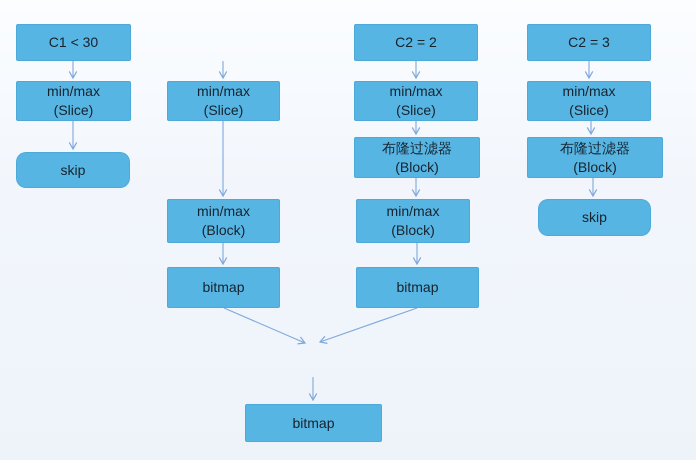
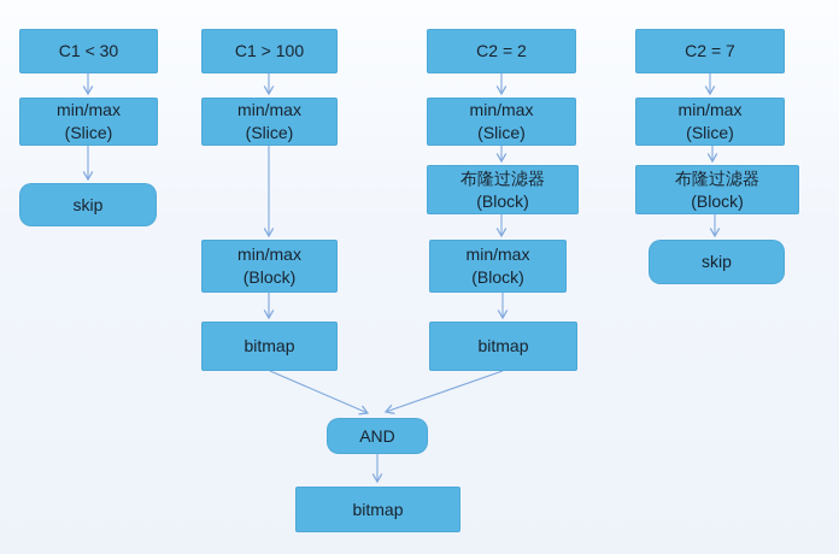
  C1 < 30
  min/max
  (Slice)
  skip
+ C1 > 100
  min/max
  (Slice)
  min/max
  (Block)
  bitmap
  C2 = 2
  min/max
  (Slice)
  布隆过滤器
  (Block)
  min/max
  (Block)
  bitmap
- C2 = 3
+ C2 = 7
  min/max
  (Slice)
  布隆过滤器
  (Block)
  skip
+ AND
  bitmap
